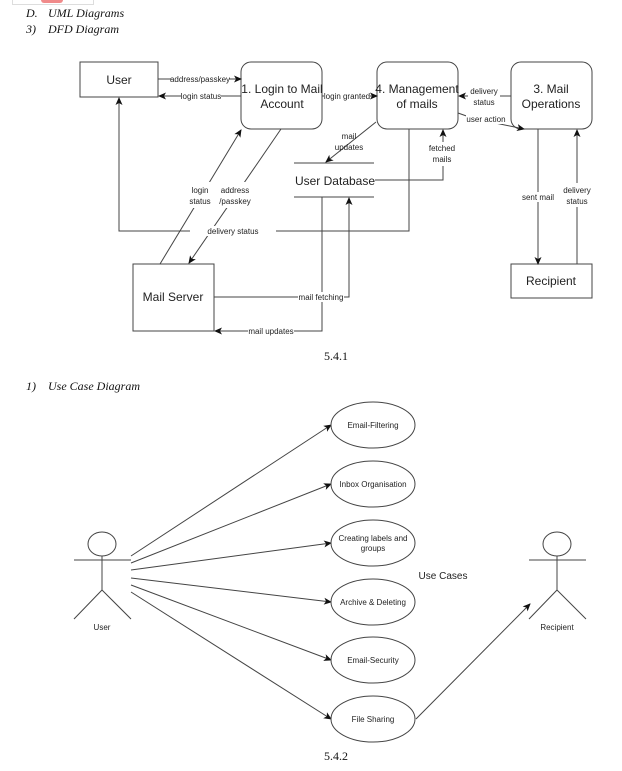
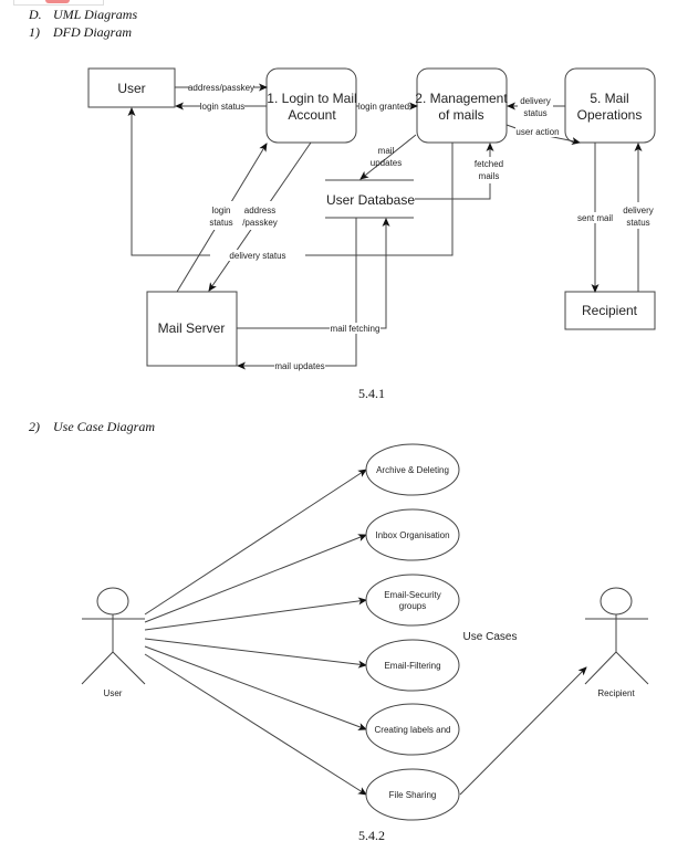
  D. UML Diagrams
- 3) DFD Diagram
+ 1) DFD Diagram
- 1) Use Case Diagram
+ 2) Use Case Diagram
  User
  1. Login to Mail
  Account
- 4. Management
+ 2. Management
  of mails
- 3. Mail
+ 5. Mail
  Operations
  User Database
  Mail Server
  Recipient
  address/passkey
  login status
  login granted
  delivery
  status
  user action
  mail
  updates
  fetched
  mails
  login
  status
  address
  /passkey
  delivery status
  sent mail
  delivery
  status
  mail fetching
  mail updates
  User
  Recipient
  Use Cases
- Email-Filtering
+ Archive & Deleting
  Inbox Organisation
- Creating labels and
+ Email-Security
  groups
- Archive & Deleting
+ Email-Filtering
- Email-Security
+ Creating labels and
  File Sharing
  5.4.1
  5.4.2
